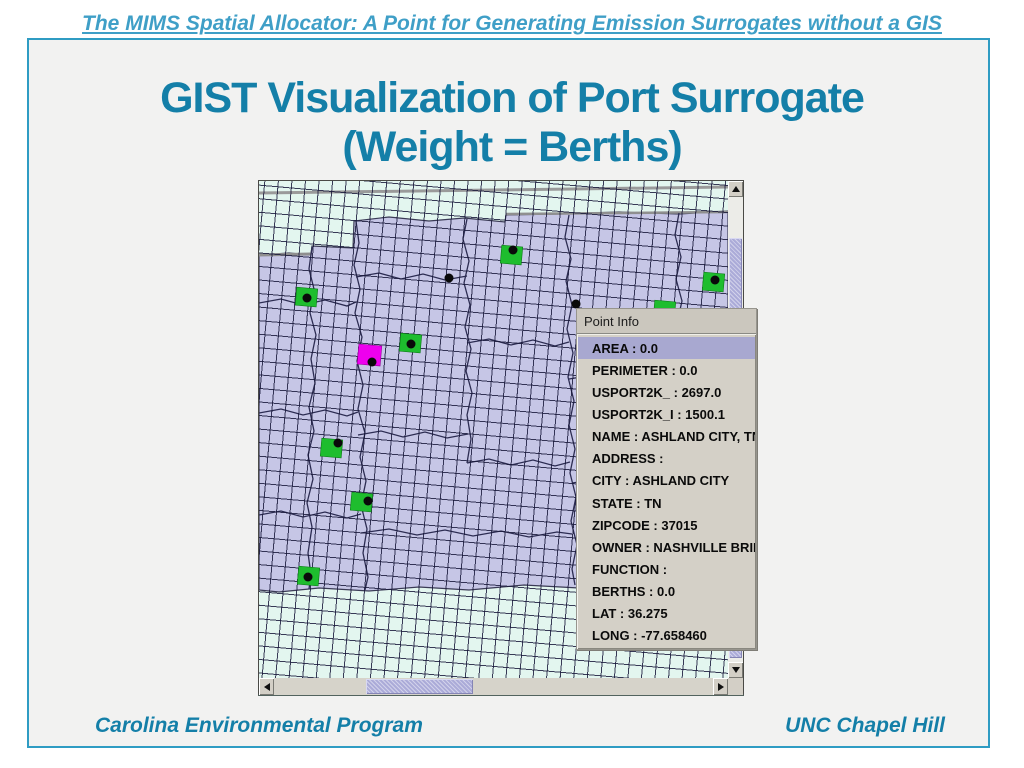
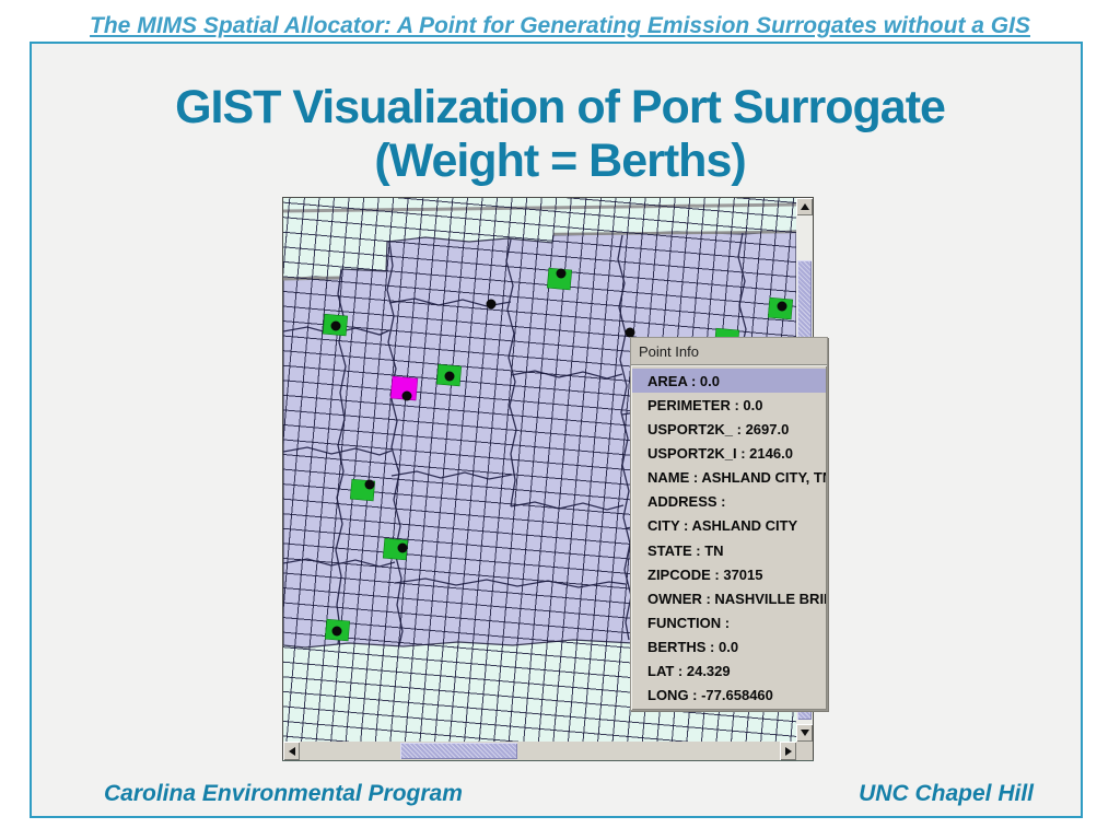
  The MIMS Spatial Allocator: A Point for Generating Emission Surrogates without a GIS
  GIST Visualization of Port Surrogate
  (Weight = Berths)
  Point Info
  AREA : 0.0
  PERIMETER : 0.0
  USPORT2K_ : 2697.0
- USPORT2K_I : 1500.1
+ USPORT2K_I : 2146.0
  NAME : ASHLAND CITY, T
  ADDRESS :
  CITY : ASHLAND CITY
  STATE : TN
  ZIPCODE : 37015
  OWNER : NASHVILLE BRI
  FUNCTION :
  BERTHS : 0.0
- LAT : 36.275
+ LAT : 24.329
  LONG : -77.658460
  Carolina Environmental Program
  UNC Chapel Hill
